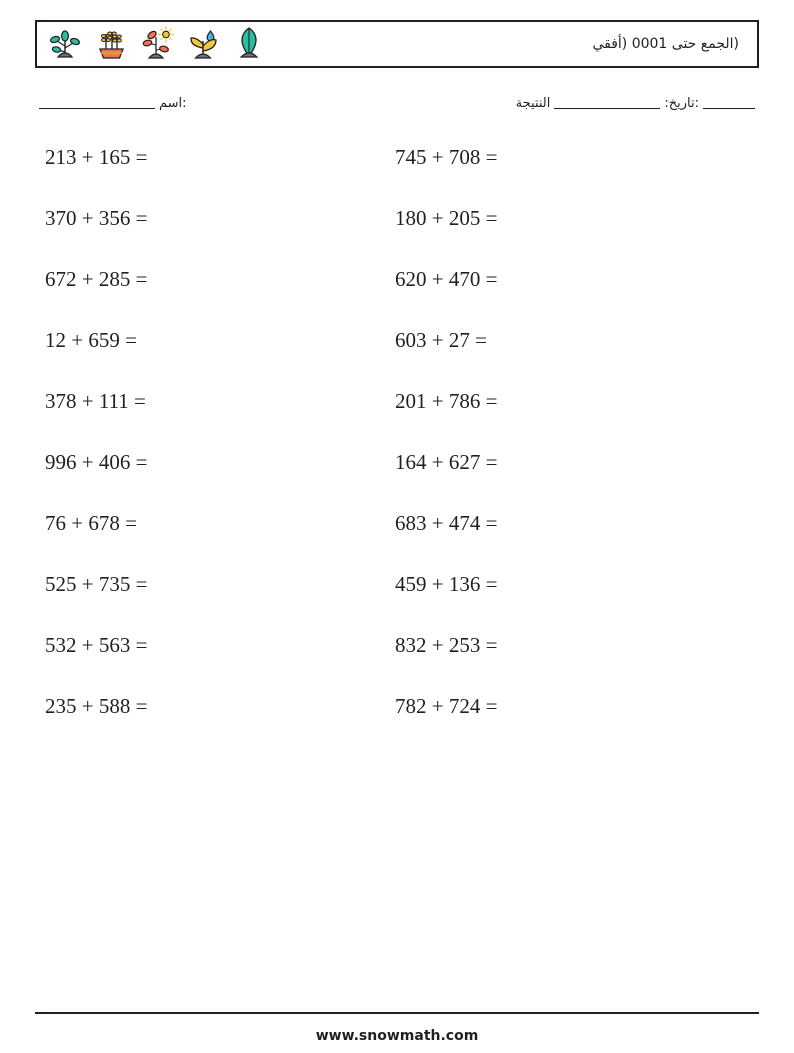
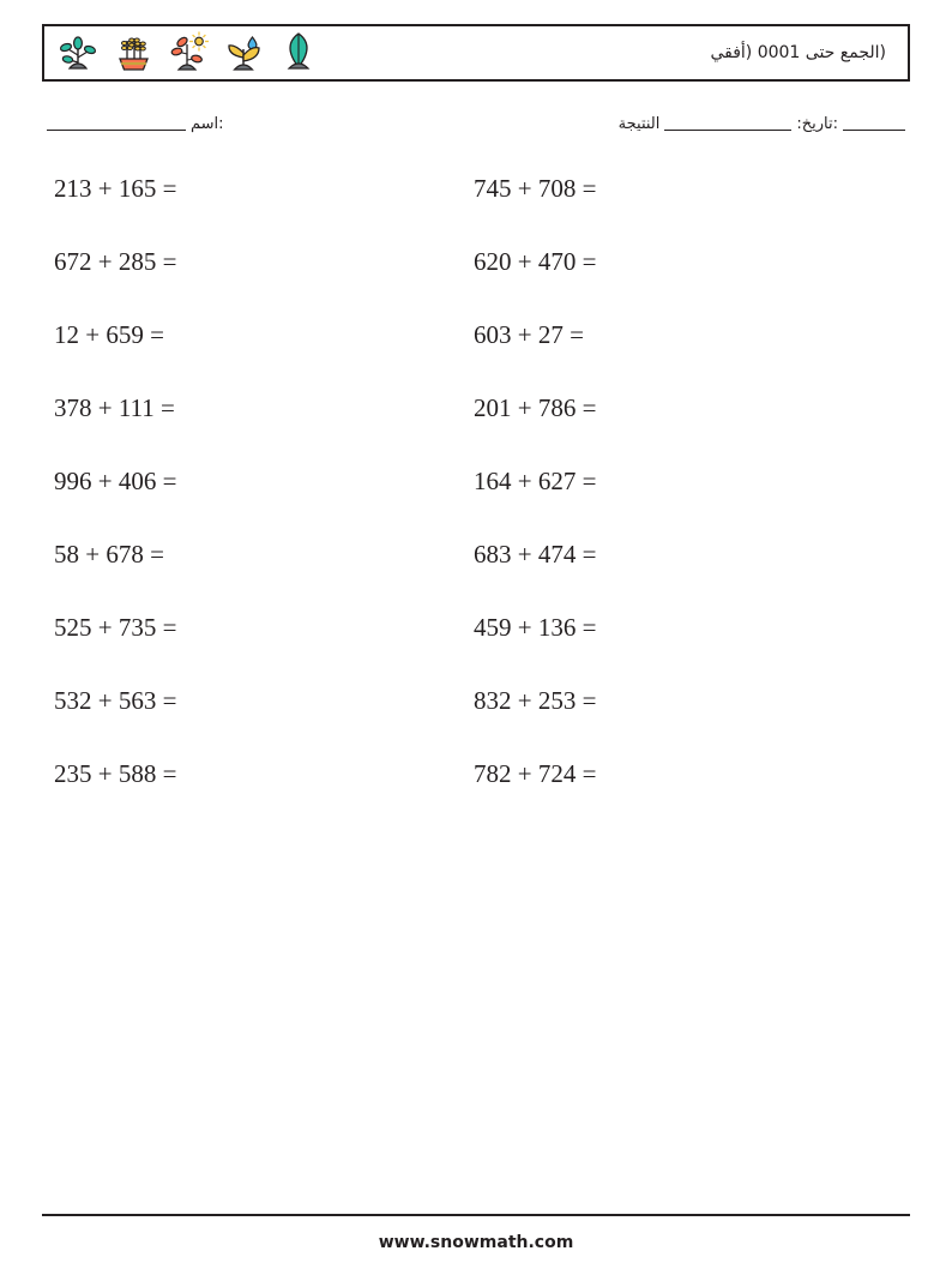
  (الجمع حتى 1000 (أفقي
  :اسم
  :تاريخ:النتيجة
  213 + 165 =
  745 + 708 =
- 370 + 356 =
- 180 + 205 =
  672 + 285 =
  620 + 470 =
  12 + 659 =
  603 + 27 =
  378 + 111 =
  201 + 786 =
  996 + 406 =
  164 + 627 =
- 76 + 678 =
+ 58 + 678 =
  683 + 474 =
  525 + 735 =
  459 + 136 =
  532 + 563 =
  832 + 253 =
  235 + 588 =
  782 + 724 =
  www.snowmath.com
